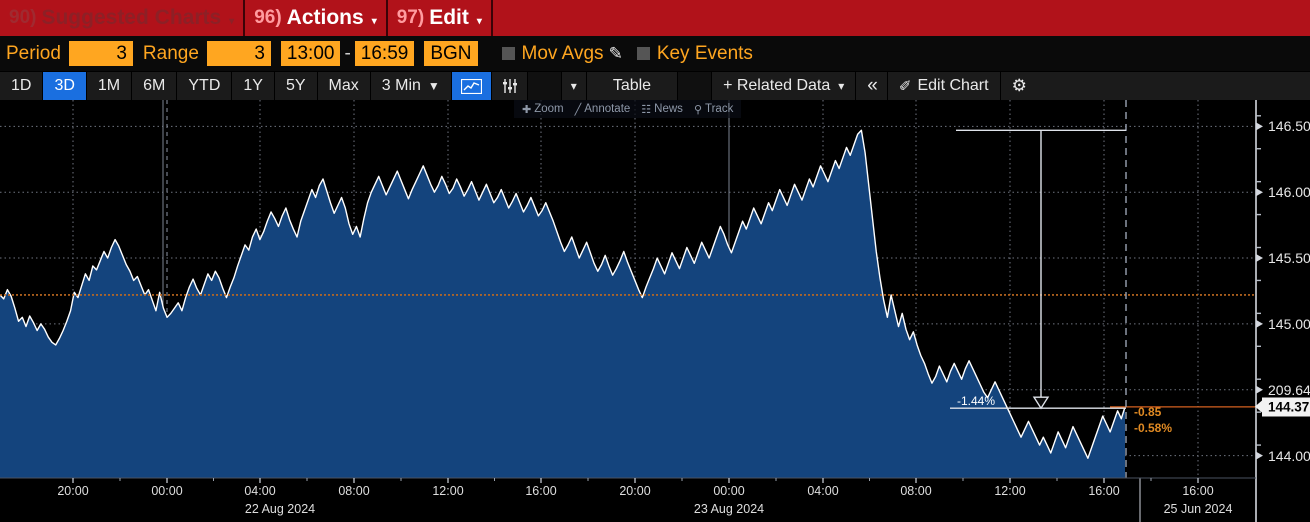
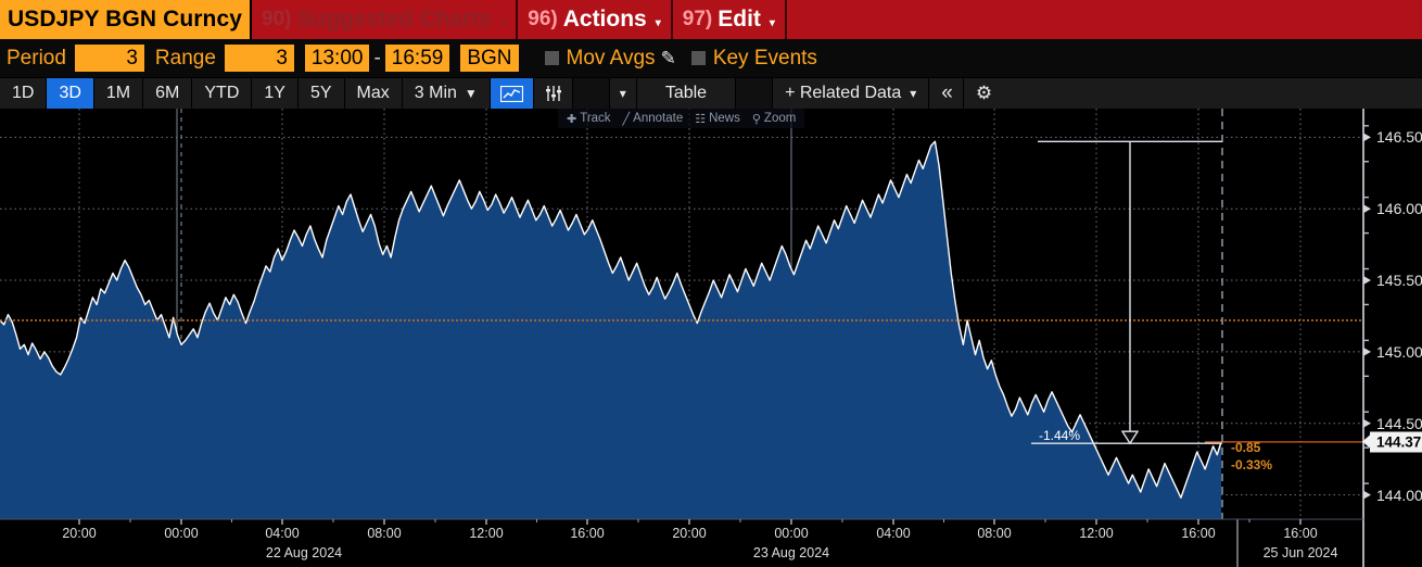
+ USDJPY BGN Curncy
  90)
  Suggested Charts
  ▾
  96)
  Actions
  ▾
  97)
  Edit
  ▾
  Period
  3
  Range
  3
  13:00
  -
  16:59
  BGN
  Mov Avgs
  ✎
  Key Events
  1D
  3D
  1M
  6M
  YTD
  1Y
  5Y
  Max
  3 Min
  ▼
  ▾
  Table
  + Related Data
  ▾
  «
- ✐
- Edit Chart
  ⚙
  146.50
  146.00
  145.50
  145.00
- 209.64
+ 144.50
  144.00
  144.37
  20:00
  00:00
  04:00
  08:00
  12:00
  16:00
  20:00
  00:00
  04:00
  08:00
  12:00
  16:00
  16:00
  22 Aug 2024
  23 Aug 2024
  25 Jun 2024
  -1.44%
  -0.85
- -0.58%
+ -0.33%
  ✚
- Zoom
+ Track
  ╱
  Annotate
  ☷
  News
  ⚲
- Track
+ Zoom
